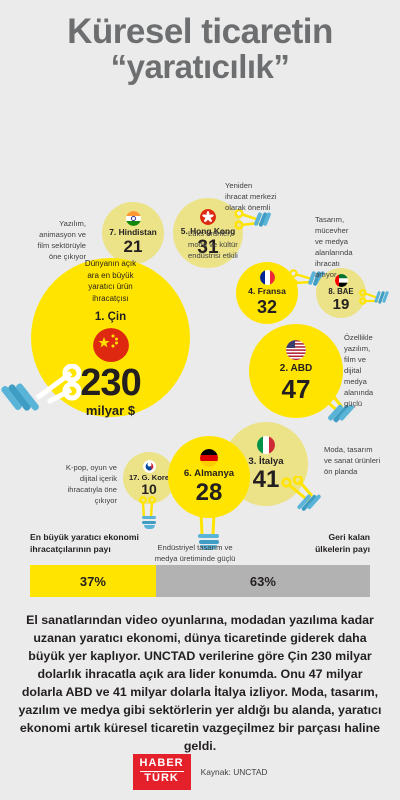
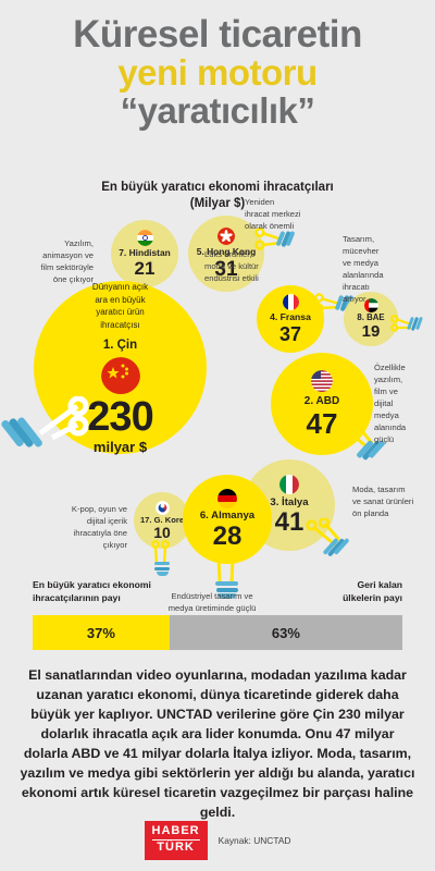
  Küresel ticaretin
+ yeni motoru
  “yaratıcılık”
+ En büyük yaratıcı ekonomi ihracatçıları
+ (Milyar $)
  7. Hindistan
  21
  Yazılım,
  animasyon ve
  film sektörüyle
  öne çıkıyor
  5. Hong Kong
  31
  Yeniden
  ihracat merkezi
  olarak önemli
  4. Fransa
- 32
+ 37
  Lüks ürünler,
  moda ve kültür
  endüstrisi etkili
  8. BAE
  19
  Tasarım,
  mücevher
  ve medya
  alanlarında
  ihracatı
  artıyor
  Dünyanın açık
  ara en büyük
  yaratıcı ürün
  ihracatçısı
  1. Çin
  230
  milyar $
  2. ABD
  47
  Özellikle
  yazılım,
  film ve
  dijital
  medya
  alanında
  güçlü
  3. İtalya
  41
  Moda, tasarım
  ve sanat ürünleri
  ön planda
  17. G. Kore
  10
  K-pop, oyun ve
  dijital içerik
  ihracatıyla öne
  çıkıyor
  6. Almanya
  28
  Endüstriyel tasarım ve
  medya üretiminde güçlü
  En büyük yaratıcı ekonomi
  ihracatçılarının payı
  Geri kalan
  ülkelerin payı
  37%
  63%
  El sanatlarından video oyunlarına, modadan yazılıma kadar uzanan yaratıcı ekonomi, dünya ticaretinde giderek daha büyük yer kaplıyor. UNCTAD verilerine göre Çin 230 milyar dolarlık ihracatla açık ara lider konumda. Onu 47 milyar dolarla ABD ve 41 milyar dolarla İtalya izliyor. Moda, tasarım, yazılım ve medya gibi sektörlerin yer aldığı bu alanda, yaratıcı ekonomi artık küresel ticaretin vazgeçilmez bir parçası haline geldi.
  HABER
  TÜRK
  Kaynak: UNCTAD
